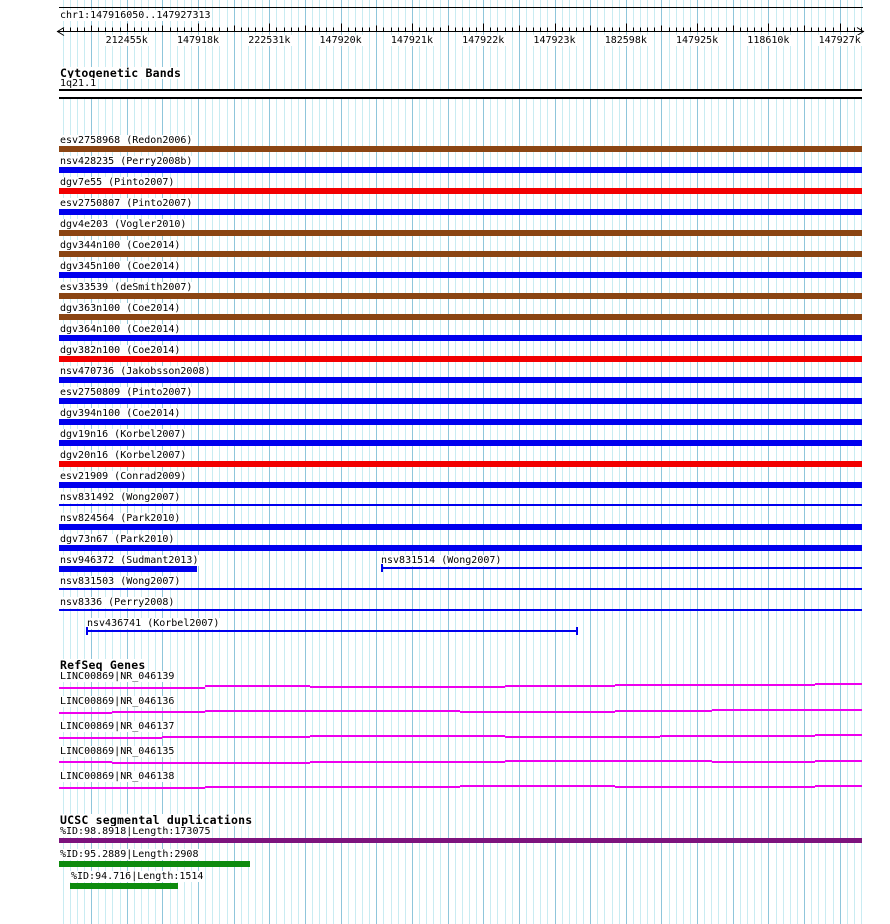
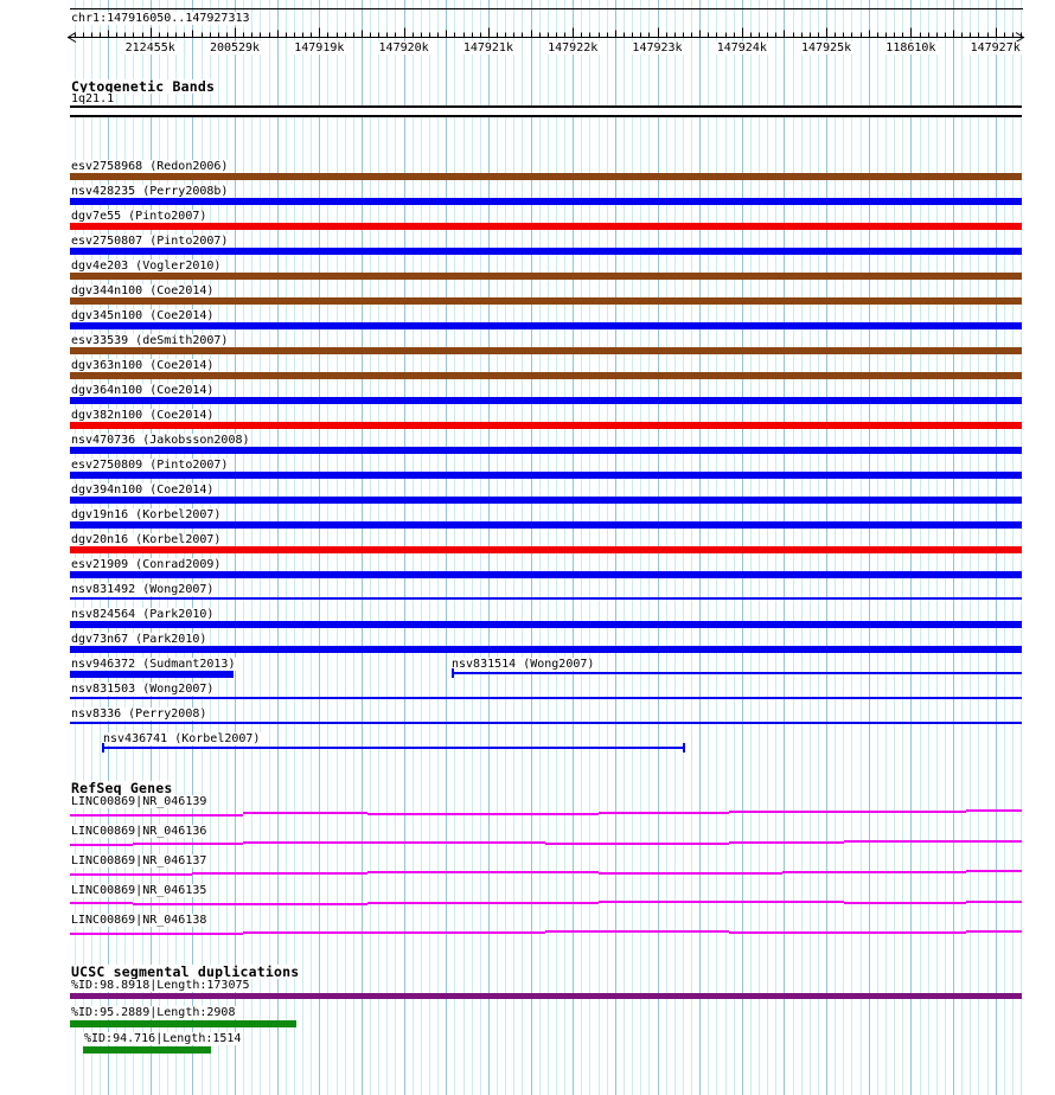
  chr1:147916050..147927313
  212455k
- 147918k
+ 200529k
- 222531k
+ 147919k
  147920k
  147921k
  147922k
  147923k
- 182598k
+ 147924k
  147925k
  118610k
  147927k
  Cytogenetic Bands
  1q21.1
  esv2758968 (Redon2006)
  nsv428235 (Perry2008b)
  dgv7e55 (Pinto2007)
  esv2750807 (Pinto2007)
  dgv4e203 (Vogler2010)
  dgv344n100 (Coe2014)
  dgv345n100 (Coe2014)
  esv33539 (deSmith2007)
  dgv363n100 (Coe2014)
  dgv364n100 (Coe2014)
  dgv382n100 (Coe2014)
  nsv470736 (Jakobsson2008)
  esv2750809 (Pinto2007)
  dgv394n100 (Coe2014)
  dgv19n16 (Korbel2007)
  dgv20n16 (Korbel2007)
  esv21909 (Conrad2009)
  nsv831492 (Wong2007)
  nsv824564 (Park2010)
  dgv73n67 (Park2010)
  nsv946372 (Sudmant2013)
  nsv831514 (Wong2007)
  nsv831503 (Wong2007)
  nsv8336 (Perry2008)
  nsv436741 (Korbel2007)
  RefSeq Genes
  LINC00869|NR_046139
  LINC00869|NR_046136
  LINC00869|NR_046137
  LINC00869|NR_046135
  LINC00869|NR_046138
  UCSC segmental duplications
  %ID:98.8918|Length:173075
  %ID:95.2889|Length:2908
  %ID:94.716|Length:1514
